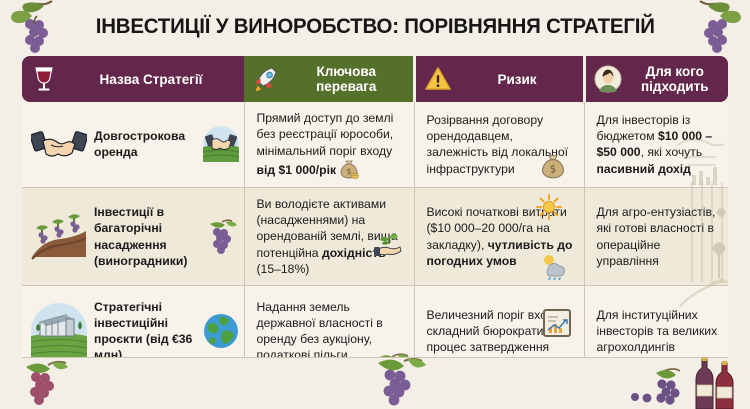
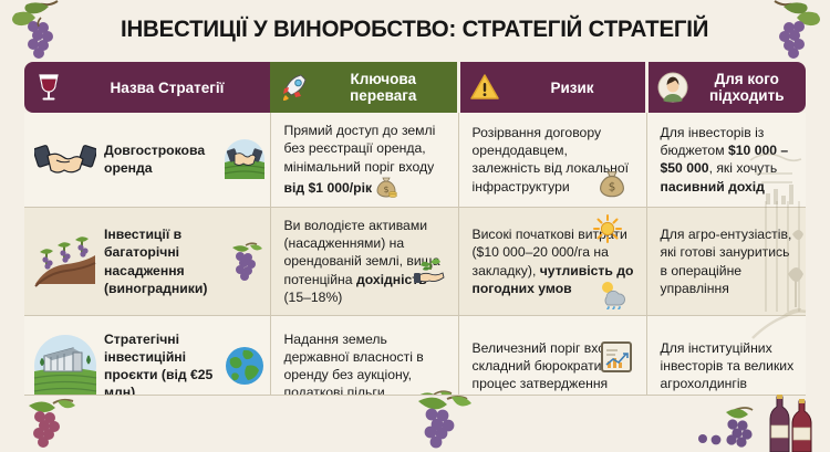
- ІНВЕСТИЦІЇ У ВИНОРОБСТВО: ПОРІВНЯННЯ СТРАТЕГІЙ
+ ІНВЕСТИЦІЇ У ВИНОРОБСТВО: СТРАТЕГІЙ СТРАТЕГІЙ
  Назва Стратегії	Ключова перевага	Ризик	Для кого підходить
- Довгострокова оренда	Прямий доступ до землі без реєстрації юрособи, мінімальний поріг входу від $1 000/рік $	Розірвання договору орендодавцем, залежність від локальної інфраструктури $	Для інвесторів із бюджетом $10 000 – $50 000, які хочуть пасивний дохід
+ Довгострокова оренда	Прямий доступ до землі без реєстрації оренда, мінімальний поріг входу від $1 000/рік $	Розірвання договору орендодавцем, залежність від локальної інфраструктури $	Для інвесторів із бюджетом $10 000 – $50 000, які хочуть пасивний дохід
- Інвестиції в багаторічні насадження (виноградники)	Ви володієте активами (насадженнями) на орендованій землі, вищ потенційна дохідніс (15–18%)	Високі початкові витрти ($10 000–20 000/га на закладку), чутливість до погодних умов	Для агро-ентузіастів, які готові власності в операційне управління
+ Інвестиції в багаторічні насадження (виноградники)	Ви володієте активами (насадженнями) на орендованій землі, вищ потенційна дохідніс (15–18%)	Високі початкові витрти ($10 000–20 000/га на закладку), чутливість до погодних умов	Для агро-ентузіастів, які готові зануритись в операційне управління
- Стратегічні інвестиційні проєкти (від €36 млн)	Надання земель державної власності в оренду без аукціону, податкові пільги	Величезний поріг вх складний бюрократи процес затвердження	Для інституційних інвесторів та великих агрохолдингів
+ Стратегічні інвестиційні проєкти (від €25 млн)	Надання земель державної власності в оренду без аукціону, податкові пільги	Величезний поріг вх складний бюрократи процес затвердження	Для інституційних інвесторів та великих агрохолдингів
